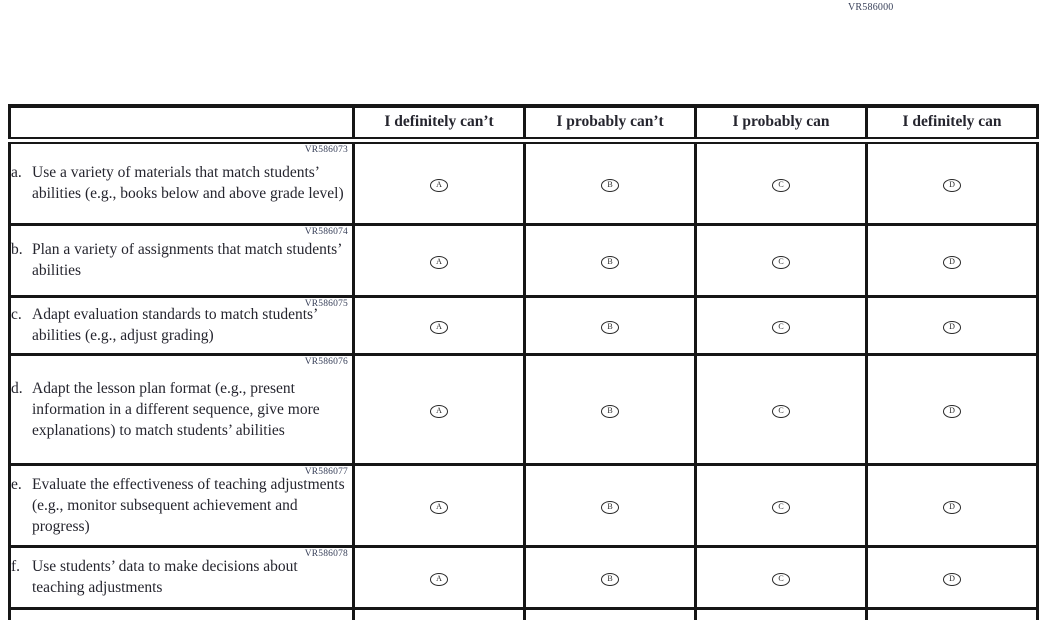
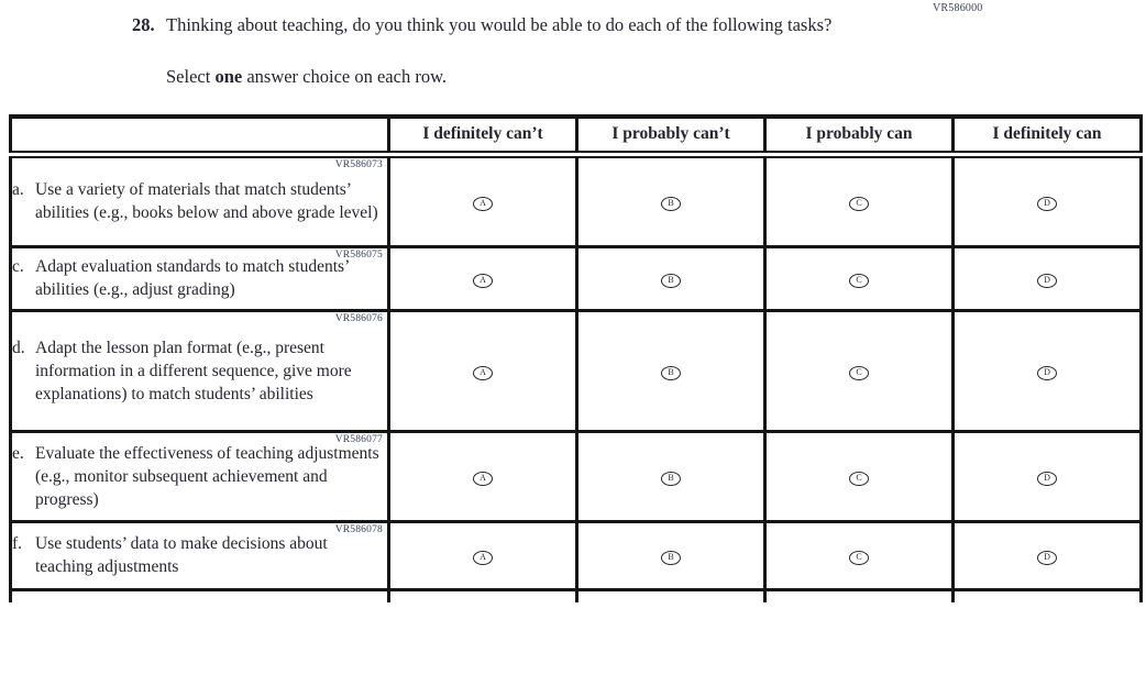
  VR586000
+ 28.
+ Thinking about teaching, do you think you would be able to do each of the following tasks?
+ Select one answer choice on each row.
  	I definitely can’t	I probably can’t	I probably can	I definitely can
  VR586073 a. Use a variety of materials that match students’ abilities (e.g., books below and above grade level)	A	B	C	D
- VR586074 b. Plan a variety of assignments that match students’ abilities	A	B	C	D
  VR586075 c. Adapt evaluation standards to match students’ abilities (e.g., adjust grading)	A	B	C	D
  VR586076 d. Adapt the lesson plan format (e.g., present information in a different sequence, give more explanations) to match students’ abilities	A	B	C	D
  VR586077 e. Evaluate the effectiveness of teaching adjustments (e.g., monitor subsequent achievement and progress)	A	B	C	D
  VR586078 f. Use students’ data to make decisions about teaching adjustments	A	B	C	D
